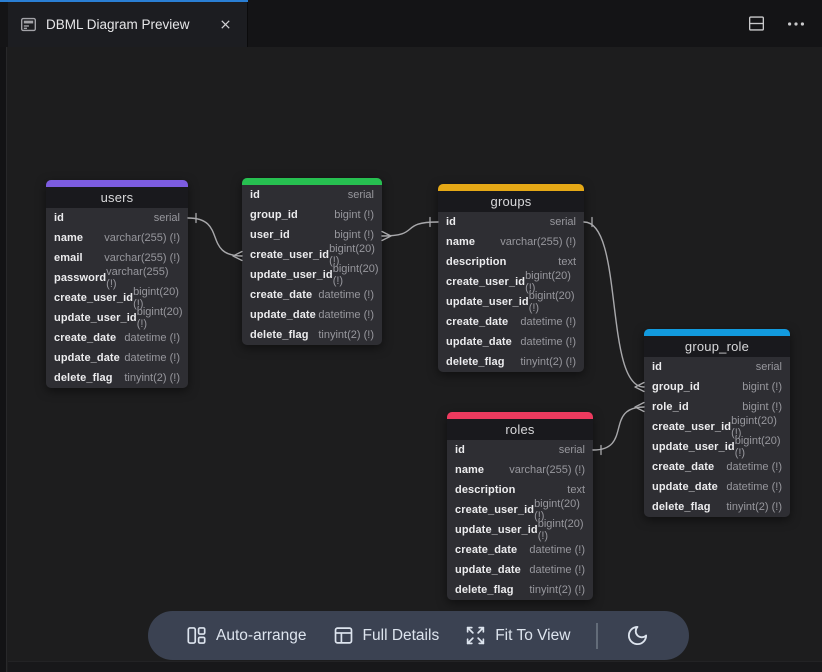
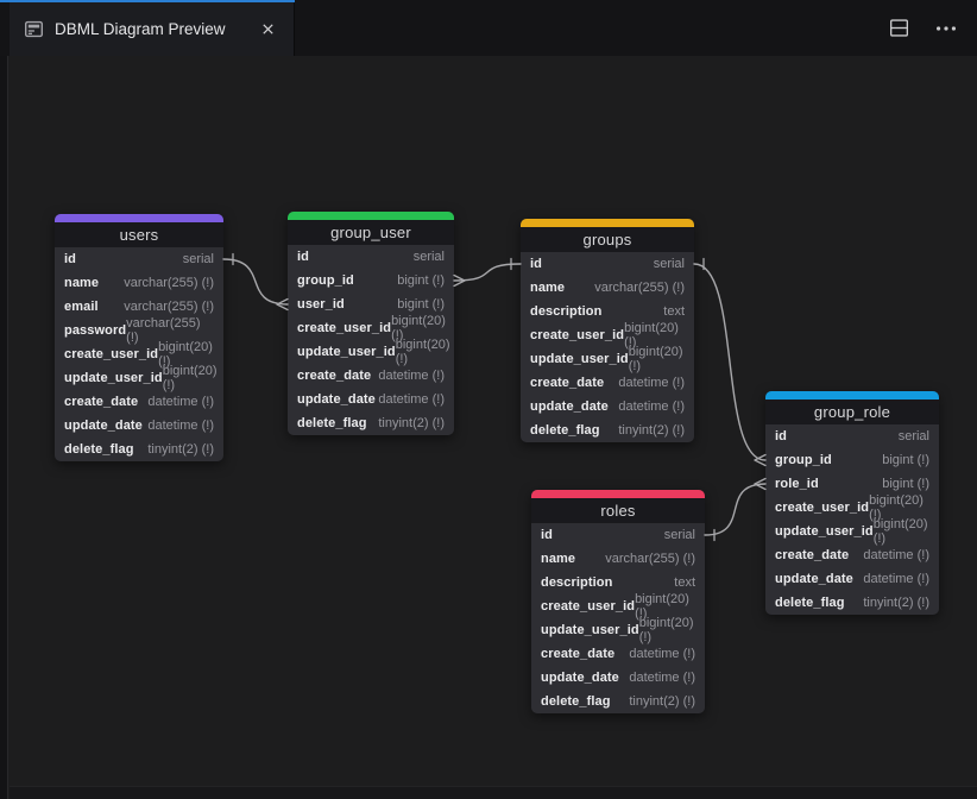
  DBML Diagram Preview
  users
  id
  serial
  name
  varchar(255) (!)
  email
  varchar(255) (!)
  password
  varchar(255) (!)
  create_user_id
  bigint(20) (!)
  update_user_id
  bigint(20) (!)
  create_date
  datetime (!)
  update_date
  datetime (!)
  delete_flag
  tinyint(2) (!)
+ group_user
  id
  serial
  group_id
  bigint (!)
  user_id
  bigint (!)
  create_user_id
  bigint(20) (!)
  update_user_id
  bigint(20) (!)
  create_date
  datetime (!)
  update_date
  datetime (!)
  delete_flag
  tinyint(2) (!)
  groups
  id
  serial
  name
  varchar(255) (!)
  description
  text
  create_user_id
  bigint(20) (!)
  update_user_id
  bigint(20) (!)
  create_date
  datetime (!)
  update_date
  datetime (!)
  delete_flag
  tinyint(2) (!)
  roles
  id
  serial
  name
  varchar(255) (!)
  description
  text
  create_user_id
  bigint(20) (!)
  update_user_id
  bigint(20) (!)
  create_date
  datetime (!)
  update_date
  datetime (!)
  delete_flag
  tinyint(2) (!)
  group_role
  id
  serial
  group_id
  bigint (!)
  role_id
  bigint (!)
  create_user_id
  bigint(20) (!)
  update_user_id
  bigint(20) (!)
  create_date
  datetime (!)
  update_date
  datetime (!)
  delete_flag
  tinyint(2) (!)
- Auto-arrange
- Full Details
- Fit To View
